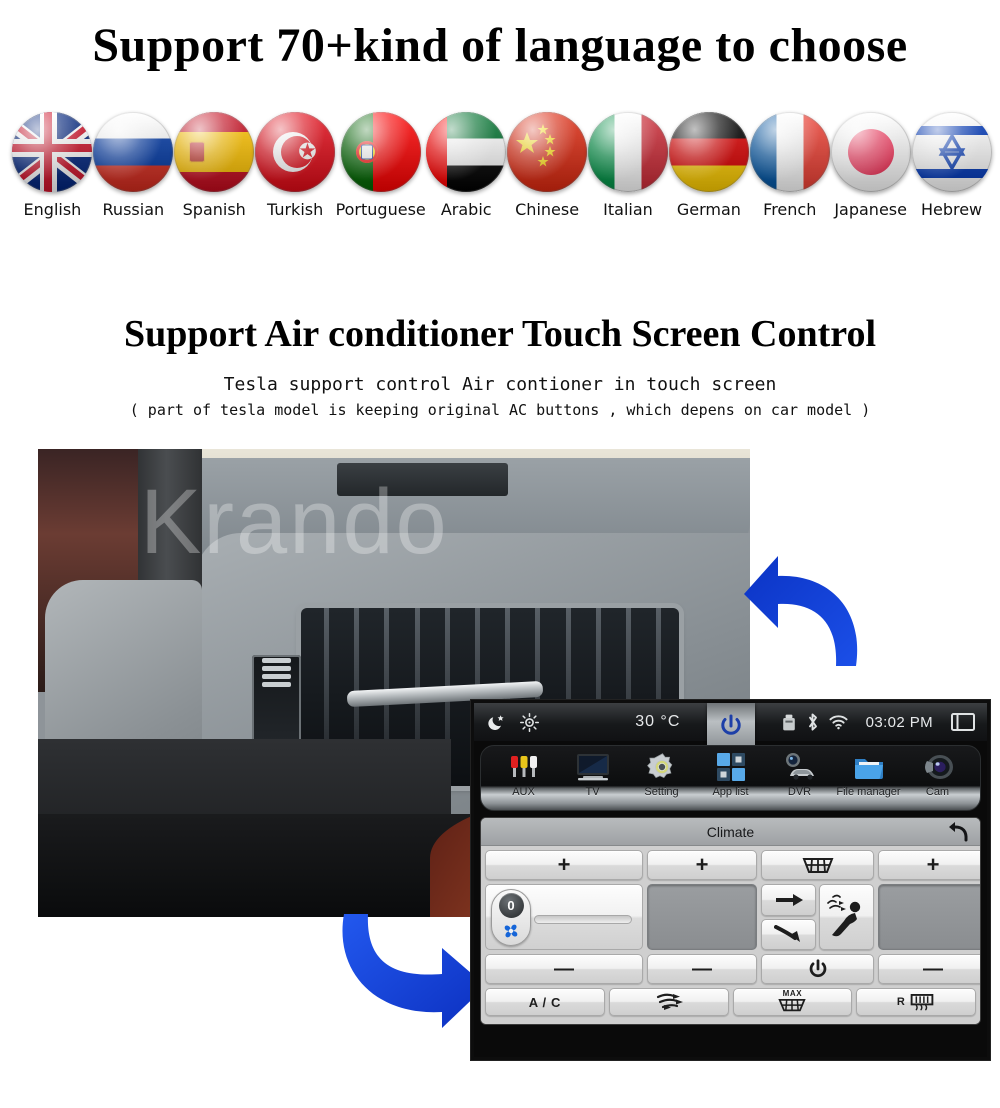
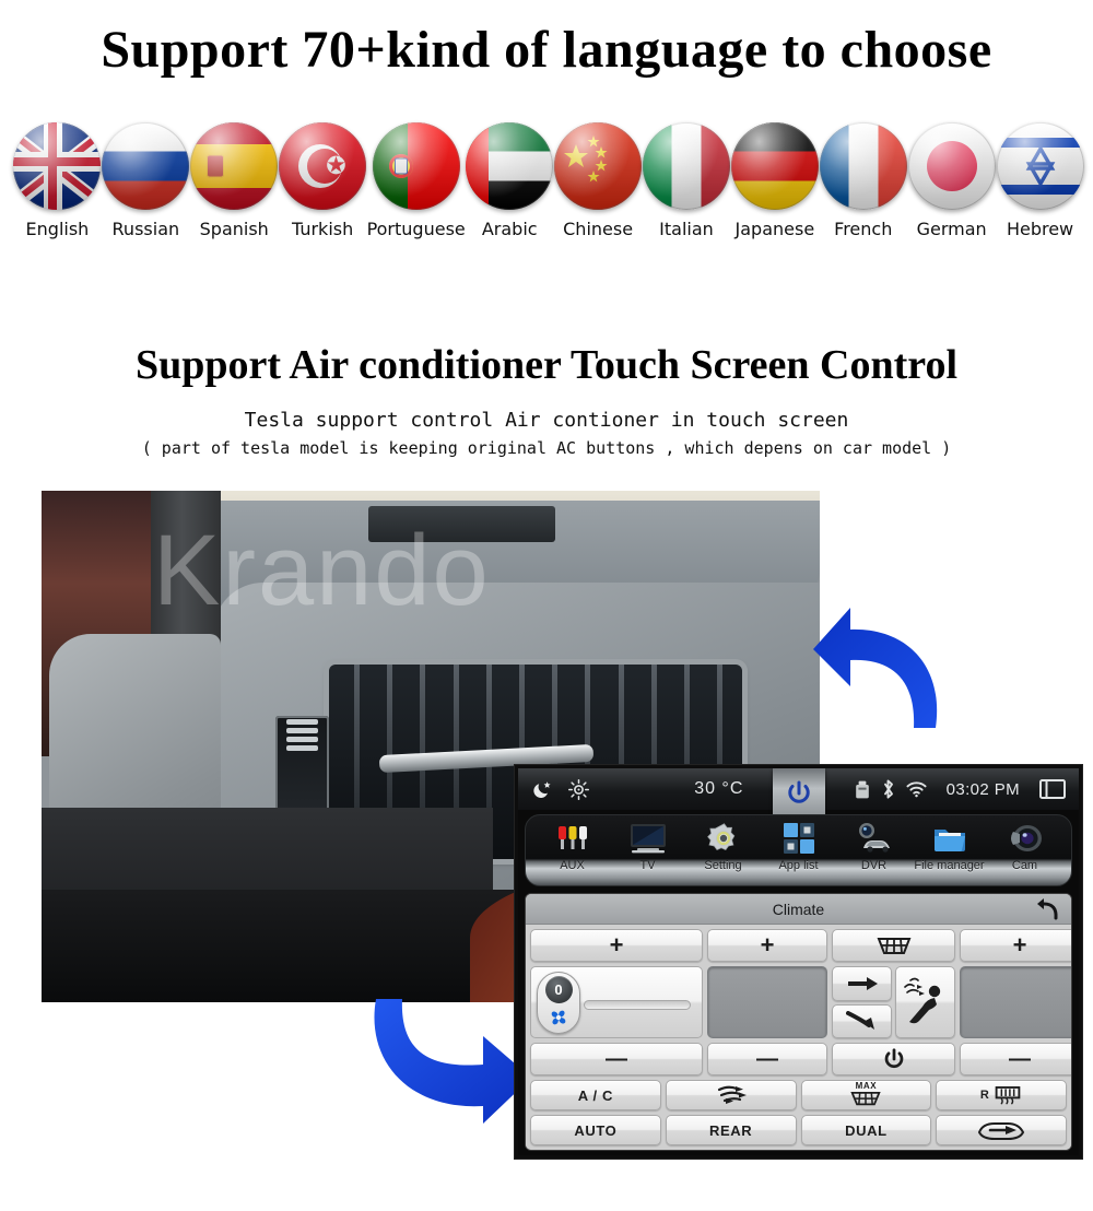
  Support 70+kind of language to choose
  English
  Russian
  Spanish
  Turkish
  Portuguese
  Arabic
  Chinese
  Italian
- German
+ Japanese
  French
- Japanese
+ German
  Hebrew
  Support Air conditioner Touch Screen Control
  Tesla support control Air contioner in touch screen
  ( part of tesla model is keeping original AC buttons , which depens on car model )
  Krando
  30 °C
  03:02 PM
  AUX
  TV
  Setting
  App list
  DVR
  File manager
  Cam
  Climate
  +
  +
  +
  0
  —
  —
  —
  A / C
  MAX
  R
+ AUTO
+ REAR
+ DUAL
